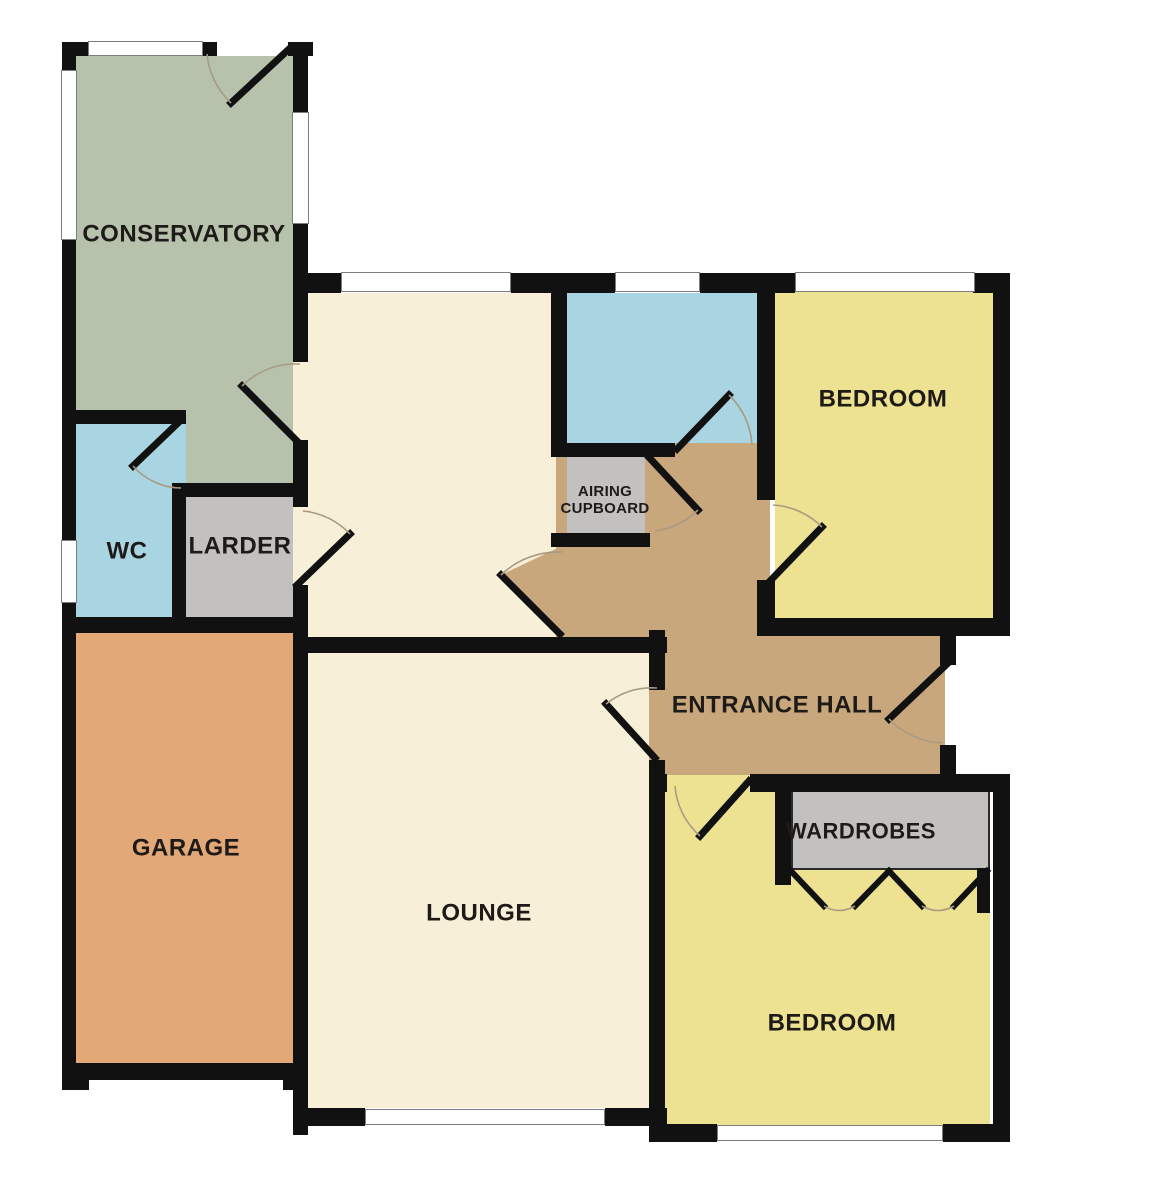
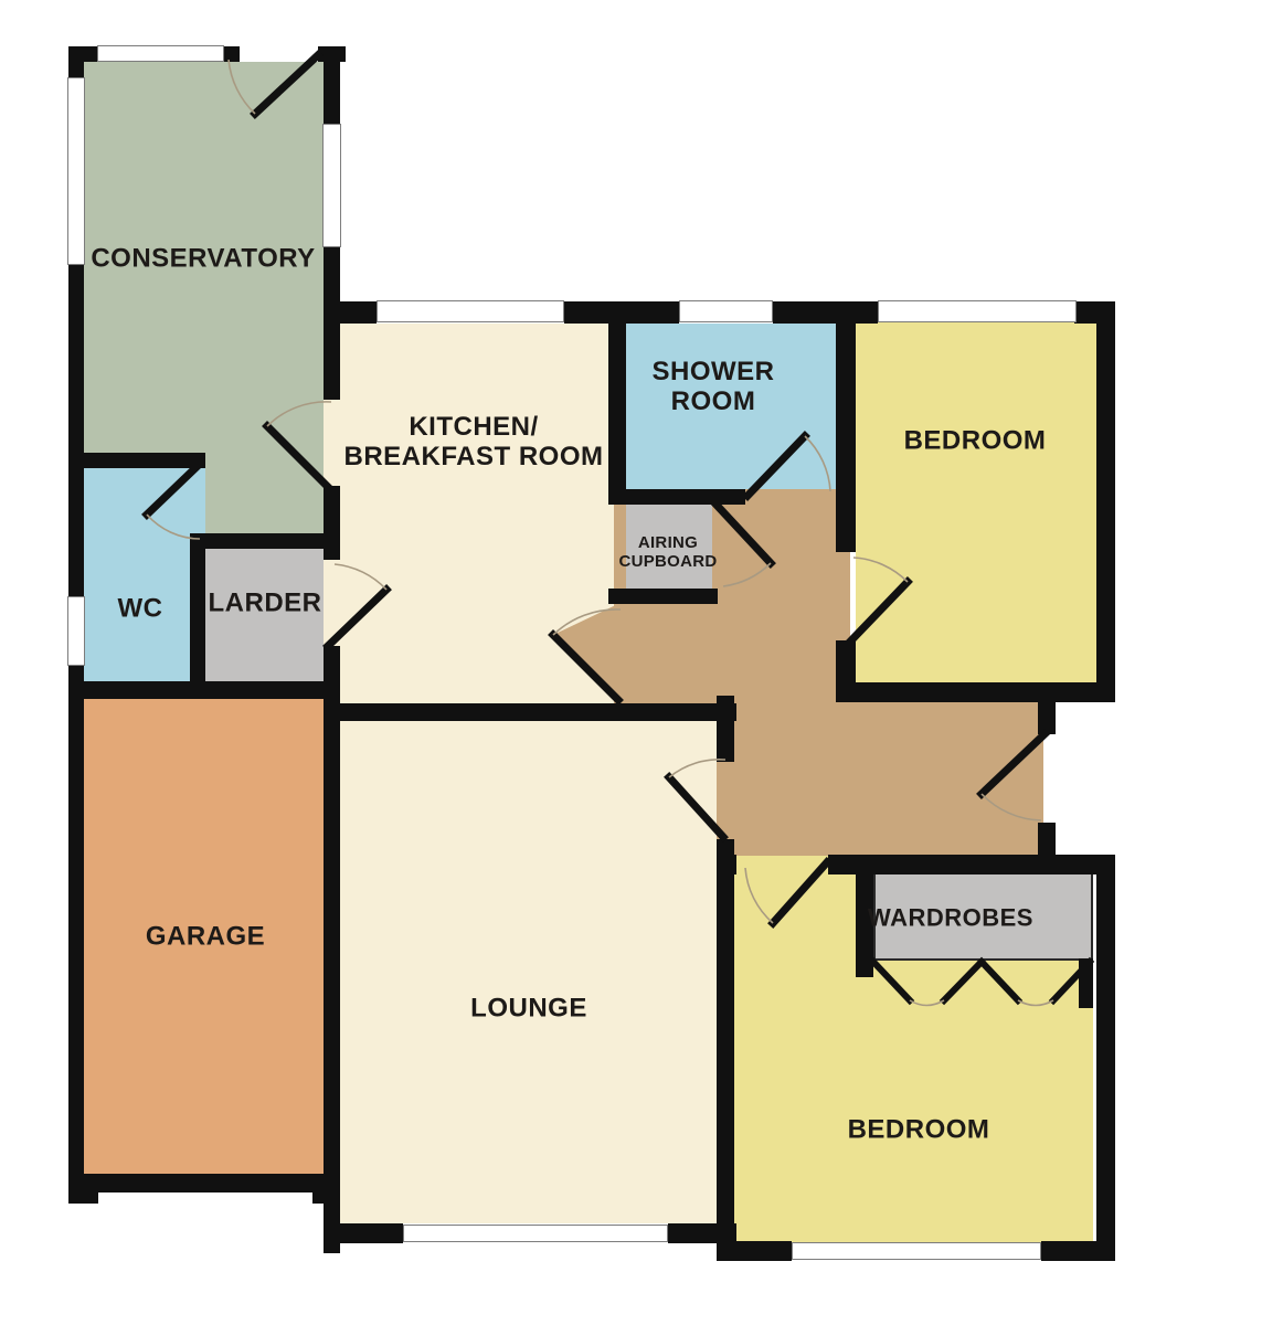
  CONSERVATORY
+ KITCHEN/
+ BREAKFAST ROOM
+ SHOWER
+ ROOM
  BEDROOM
  WC
  LARDER
  AIRING
  CUPBOARD
- ENTRANCE HALL
  GARAGE
  LOUNGE
  WARDROBES
  BEDROOM
